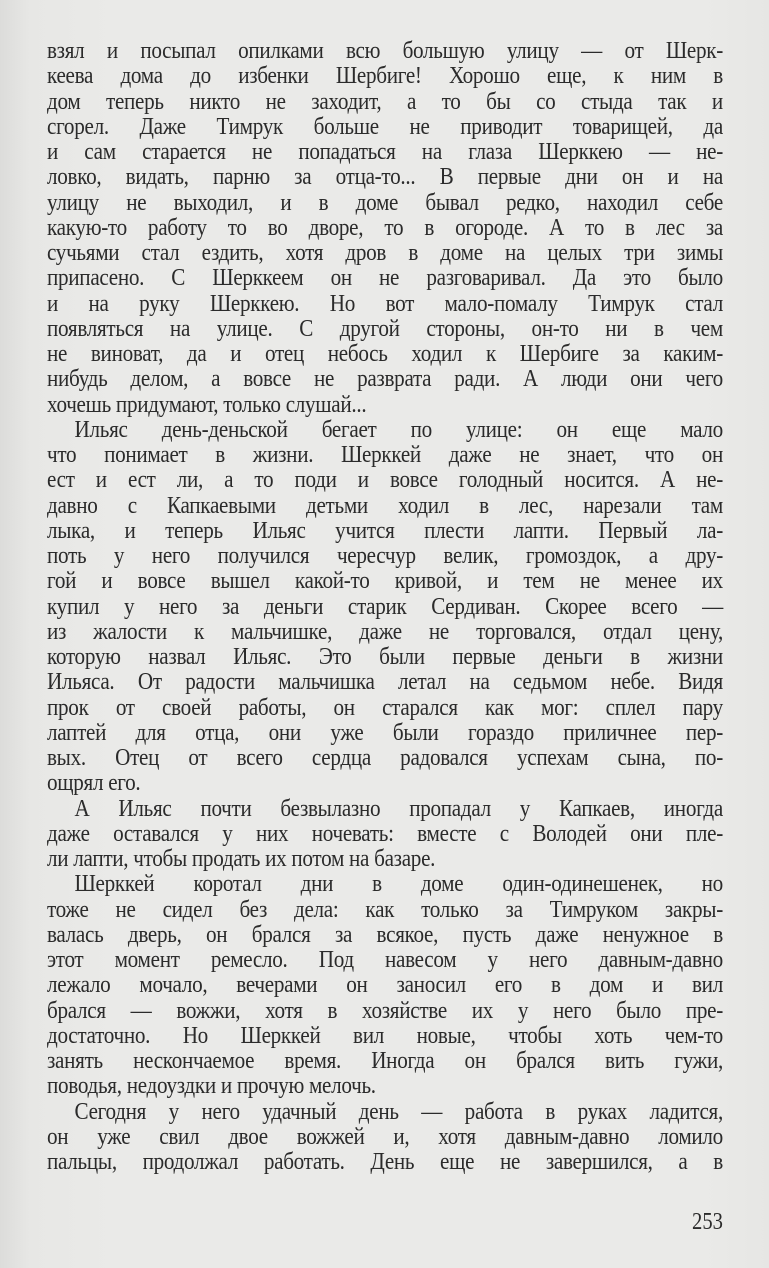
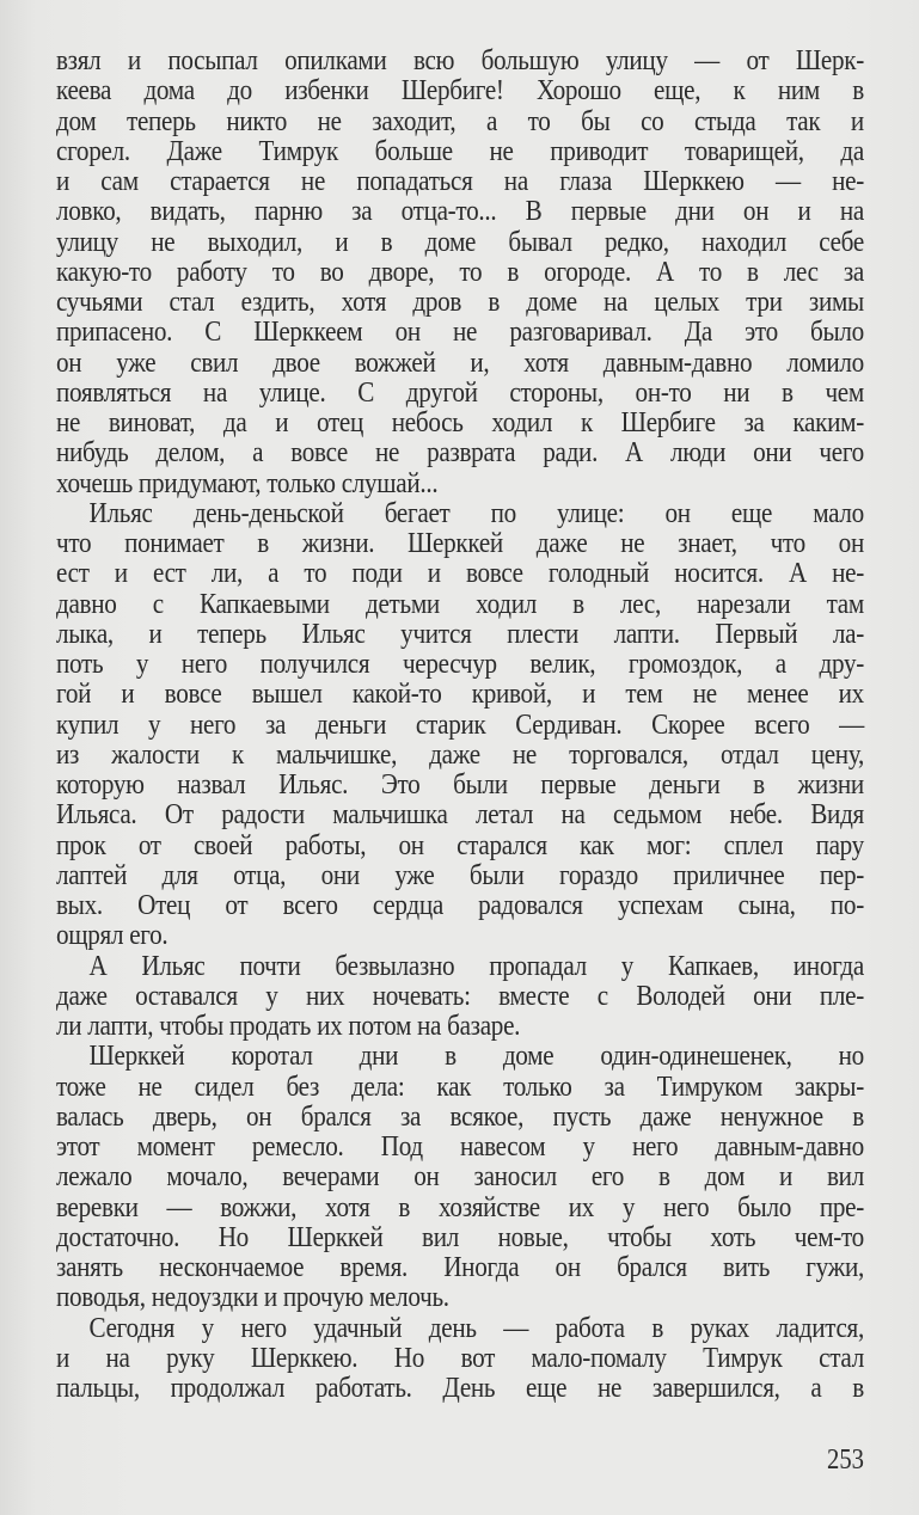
  взял и посыпал опилками всю большую улицу — от Шерк-
  кеева дома до избенки Шербиге! Хорошо еще, к ним в
  дом теперь никто не заходит, а то бы со стыда так и
  сгорел. Даже Тимрук больше не приводит товарищей, да
  и сам старается не попадаться на глаза Шерккею — не-
  ловко, видать, парню за отца-то... В первые дни он и на
  улицу не выходил, и в доме бывал редко, находил себе
  какую-то работу то во дворе, то в огороде. А то в лес за
  сучьями стал ездить, хотя дров в доме на целых три зимы
  припасено. С Шерккеем он не разговаривал. Да это было
- и на руку Шерккею. Но вот мало-помалу Тимрук стал
+ он уже свил двое вожжей и, хотя давным-давно ломило
  появляться на улице. С другой стороны, он-то ни в чем
  не виноват, да и отец небось ходил к Шербиге за каким-
  нибудь делом, а вовсе не разврата ради. А люди они чего
  хочешь придумают, только слушай...
  Ильяс день-деньской бегает по улице: он еще мало
  что понимает в жизни. Шерккей даже не знает, что он
  ест и ест ли, а то поди и вовсе голодный носится. А не-
  давно с Капкаевыми детьми ходил в лес, нарезали там
  лыка, и теперь Ильяс учится плести лапти. Первый ла-
  поть у него получился чересчур велик, громоздок, а дру-
  гой и вовсе вышел какой-то кривой, и тем не менее их
  купил у него за деньги старик Сердиван. Скорее всего —
  из жалости к мальчишке, даже не торговался, отдал цену,
  которую назвал Ильяс. Это были первые деньги в жизни
  Ильяса. От радости мальчишка летал на седьмом небе. Видя
  прок от своей работы, он старался как мог: сплел пару
  лаптей для отца, они уже были гораздо приличнее пер-
  вых. Отец от всего сердца радовался успехам сына, по-
  ощрял его.
  А Ильяс почти безвылазно пропадал у Капкаев, иногда
  даже оставался у них ночевать: вместе с Володей они пле-
  ли лапти, чтобы продать их потом на базаре.
  Шерккей коротал дни в доме один-одинешенек, но
  тоже не сидел без дела: как только за Тимруком закры-
  валась дверь, он брался за всякое, пусть даже ненужное в
  этот момент ремесло. Под навесом у него давным-давно
  лежало мочало, вечерами он заносил его в дом и вил
- брался — вожжи, хотя в хозяйстве их у него было пре-
+ веревки — вожжи, хотя в хозяйстве их у него было пре-
  достаточно. Но Шерккей вил новые, чтобы хоть чем-то
  занять нескончаемое время. Иногда он брался вить гужи,
  поводья, недоуздки и прочую мелочь.
  Сегодня у него удачный день — работа в руках ладится,
- он уже свил двое вожжей и, хотя давным-давно ломило
+ и на руку Шерккею. Но вот мало-помалу Тимрук стал
  пальцы, продолжал работать. День еще не завершился, а в
  253
